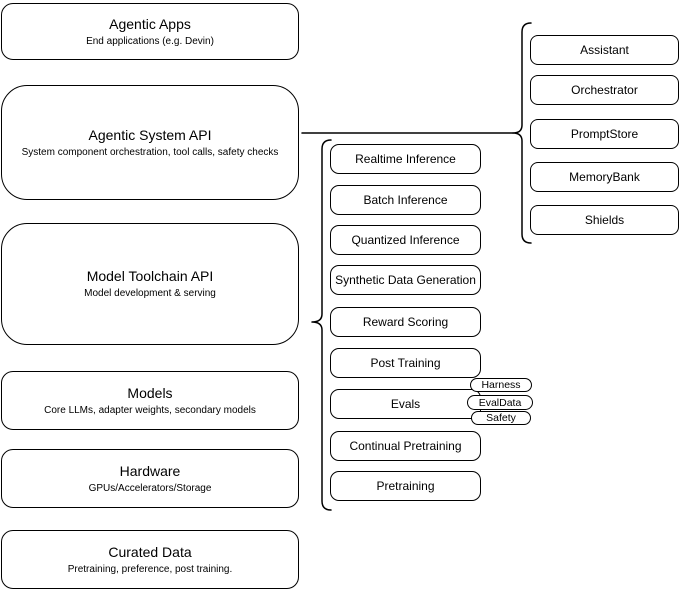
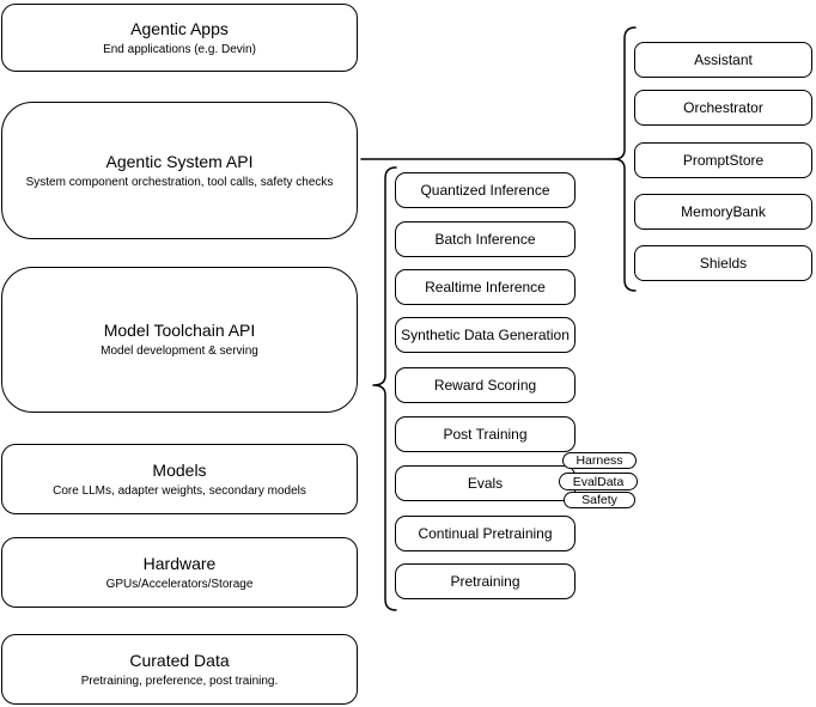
  Agentic Apps
  End applications (e.g. Devin)
  Agentic System API
  System component orchestration, tool calls, safety checks
  Model Toolchain API
  Model development & serving
  Models
  Core LLMs, adapter weights, secondary models
  Hardware
  GPUs/Accelerators/Storage
  Curated Data
  Pretraining, preference, post training.
- Realtime Inference
+ Quantized Inference
  Batch Inference
- Quantized Inference
+ Realtime Inference
  Synthetic Data Generation
  Reward Scoring
  Post Training
  Evals
  Continual Pretraining
  Pretraining
  Harness
  EvalData
  Safety
  Assistant
  Orchestrator
  PromptStore
  MemoryBank
  Shields
